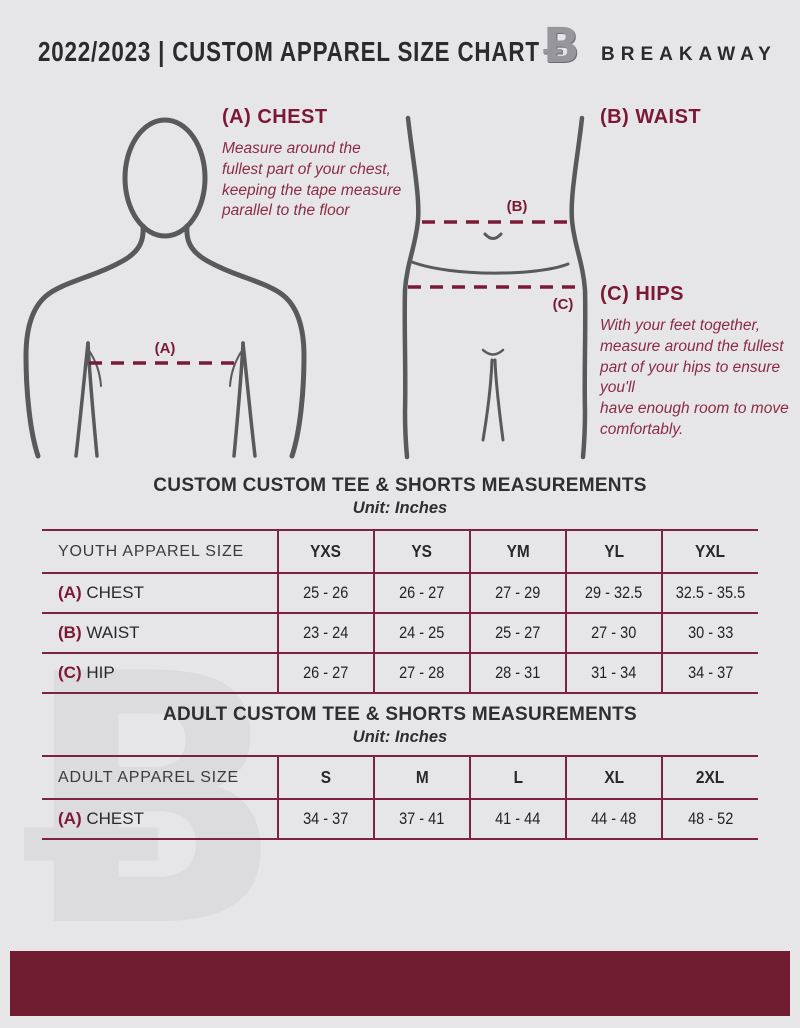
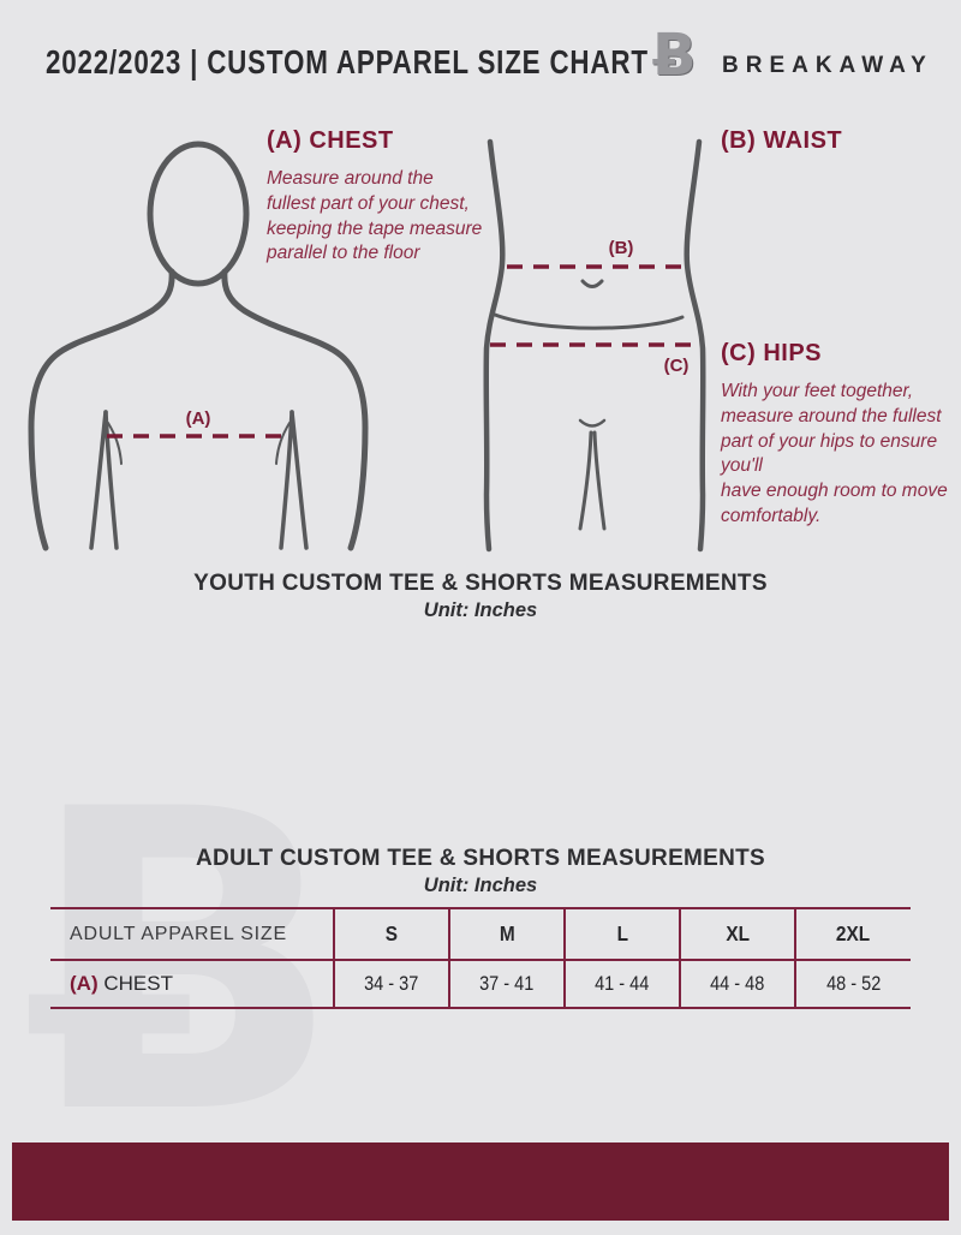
  Ƀ
  2022/2023 | CUSTOM APPAREL SIZE CHART
  Ƀ
  BREAKAWAY
  (A)
  (B)
  (C)
  (A) CHEST
  Measure around the fullest part of your chest, keeping the tape measure parallel to the floor
  (B) WAIST
  (C) HIPS
  With your feet together, measure around the fullest part of your hips to ensure you'll
  have enough room to move comfortably.
- CUSTOM CUSTOM TEE & SHORTS MEASUREMENTS
+ YOUTH CUSTOM TEE & SHORTS MEASUREMENTS
  Unit: Inches
- YOUTH APPAREL SIZE	YXS	YS	YM	YL	YXL
- (A) CHEST	25 - 26	26 - 27	27 - 29	29 - 32.5	32.5 - 35.5
- (B) WAIST	23 - 24	24 - 25	25 - 27	27 - 30	30 - 33
- (C) HIP	26 - 27	27 - 28	28 - 31	31 - 34	34 - 37
  ADULT CUSTOM TEE & SHORTS MEASUREMENTS
  Unit: Inches
  ADULT APPAREL SIZE	S	M	L	XL	2XL
  (A) CHEST	34 - 37	37 - 41	41 - 44	44 - 48	48 - 52
